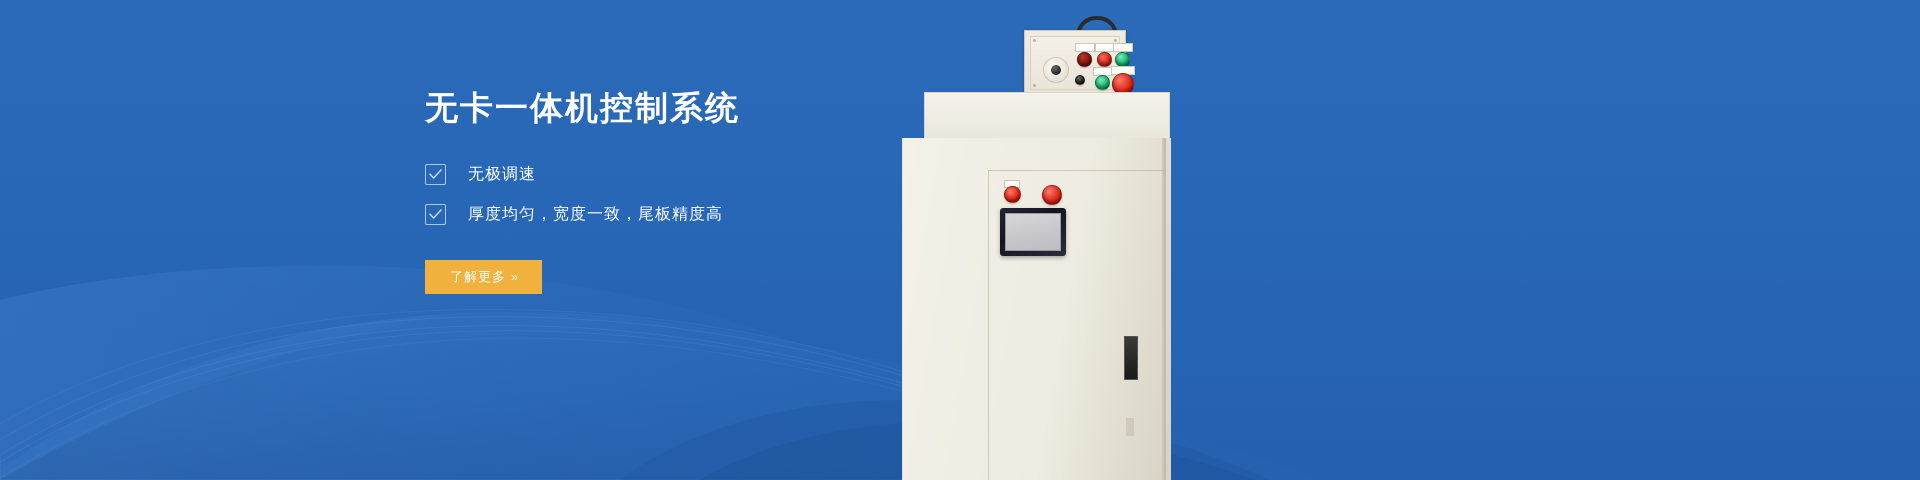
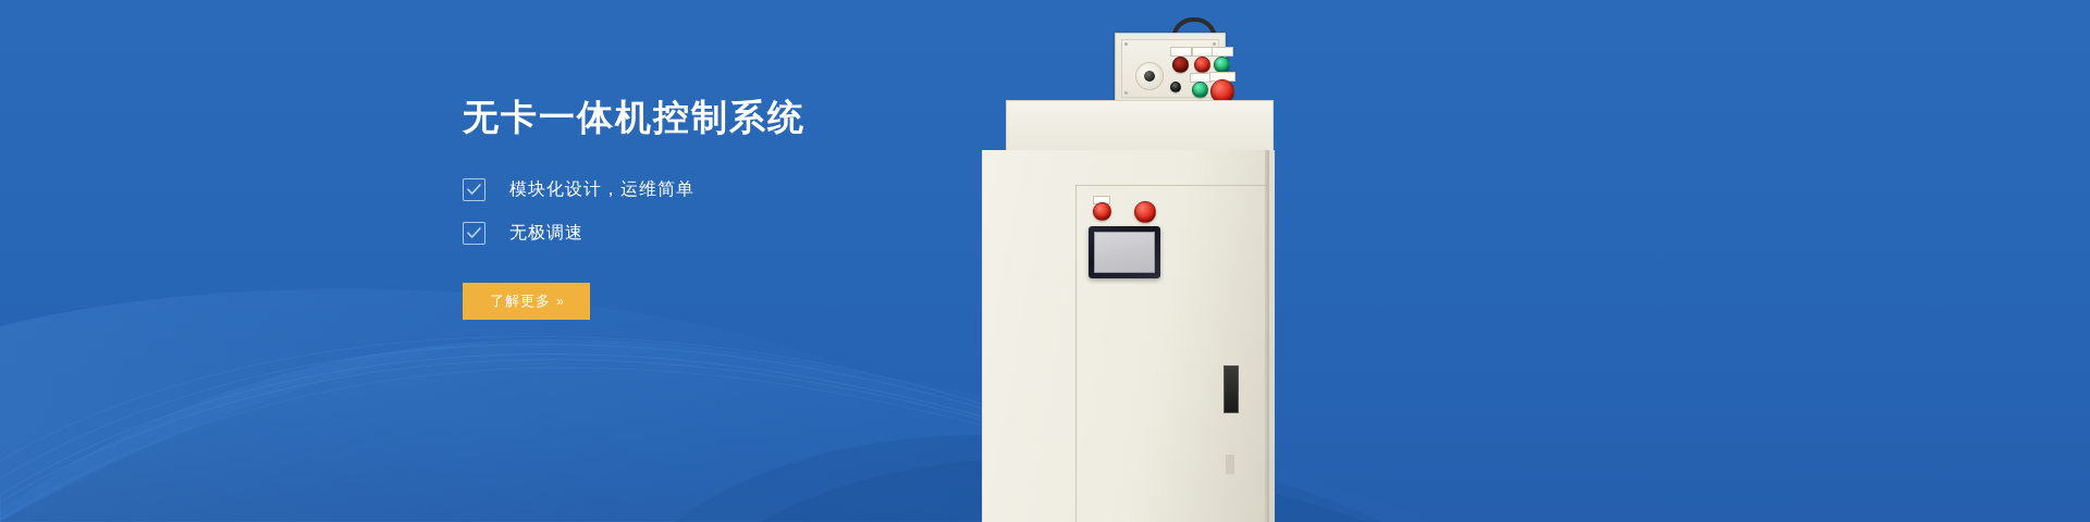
  无卡一体机控制系统
+ 模块化设计，运维简单
  无极调速
- 厚度均匀，宽度一致，尾板精度高
  了解更多
  »
